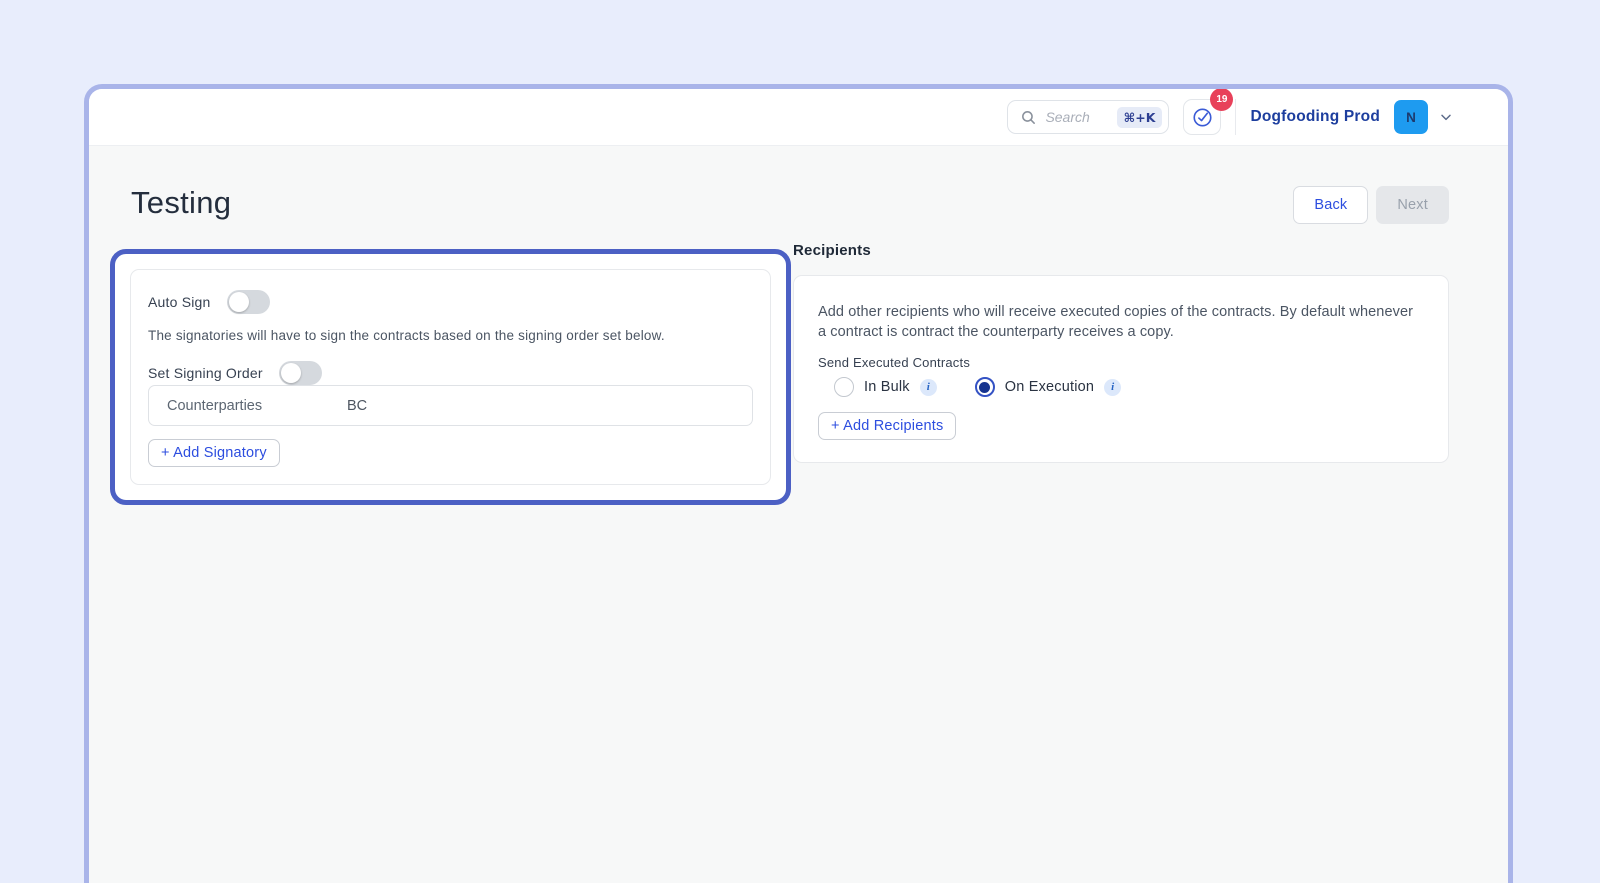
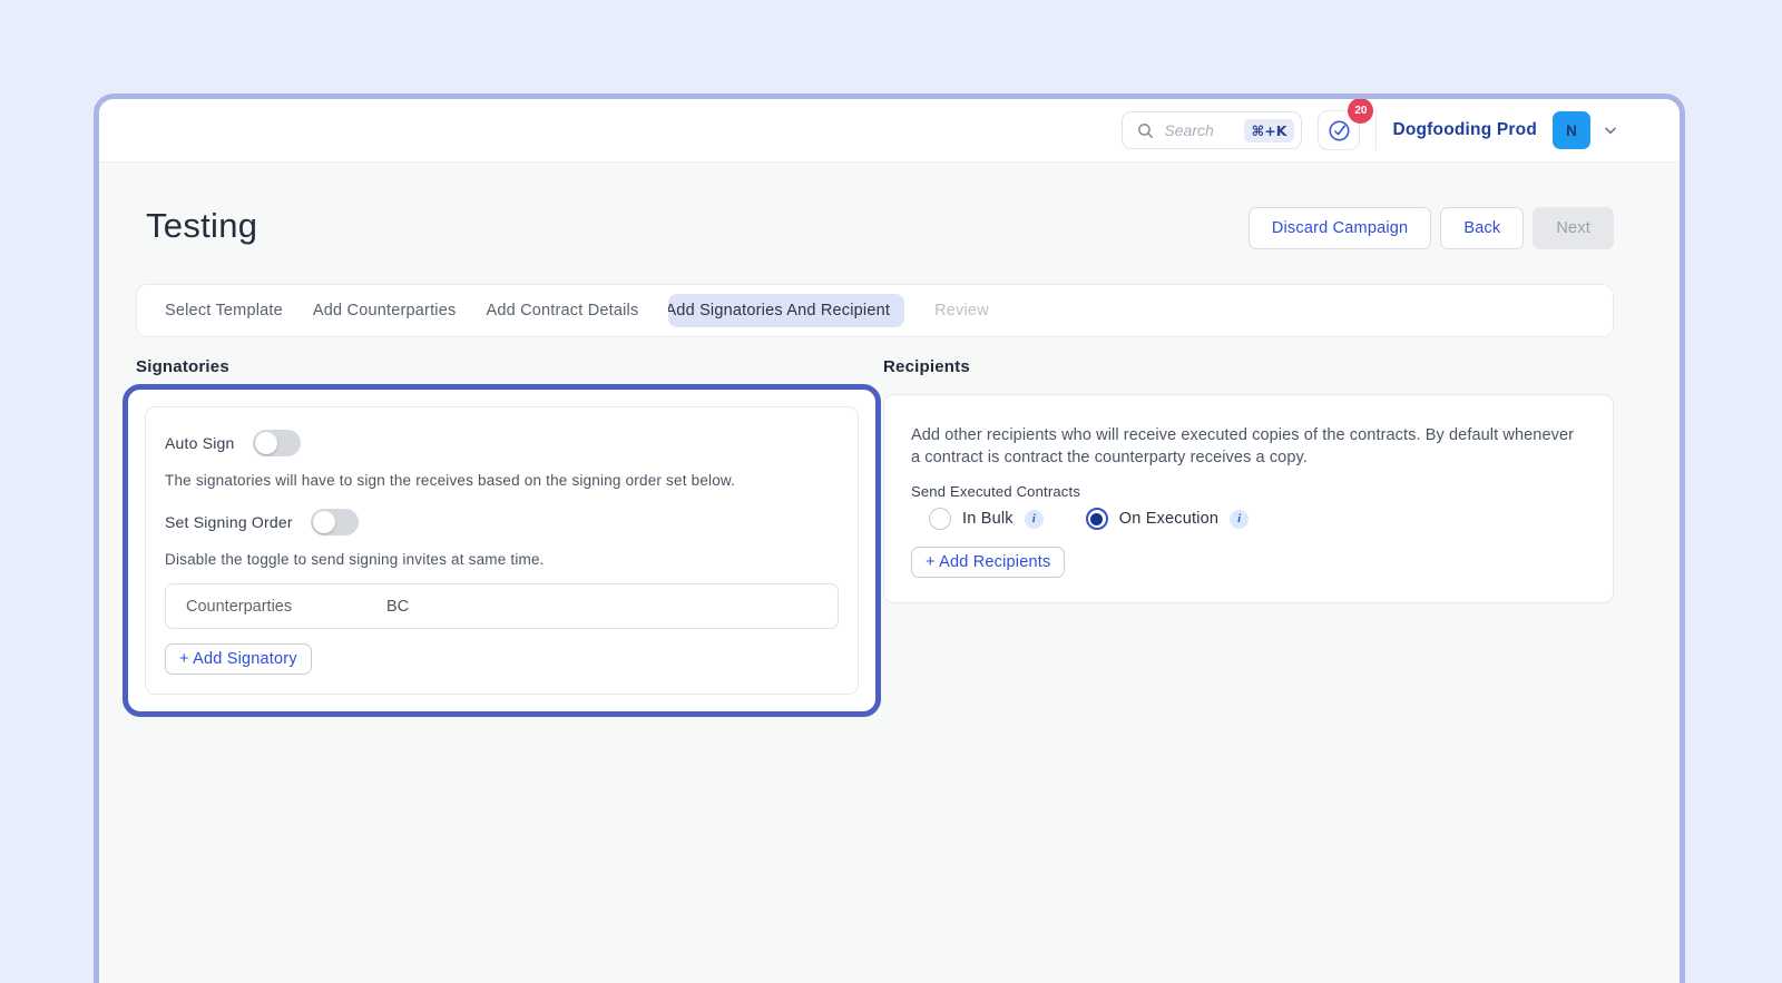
  Search
  ⌘+K
- 19
+ 20
  Dogfooding Prod
  N
  Testing
+ Discard Campaign
  Back
  Next
+ Select Template
+ Add Counterparties
+ Add Contract Details
+ Add Signatories And Recipient
+ Review
+ Signatories
  Auto Sign
- The signatories will have to sign the contracts based on the signing order set below.
+ The signatories will have to sign the receives based on the signing order set below.
  Set Signing Order
+ Disable the toggle to send signing invites at same time.
  Counterparties
  BC
  + Add Signatory
  Recipients
  Add other recipients who will receive executed copies of the contracts. By default whenever a contract is contract the counterparty receives a copy.
  Send Executed Contracts
  In Bulk
  i
  On Execution
  i
  + Add Recipients
